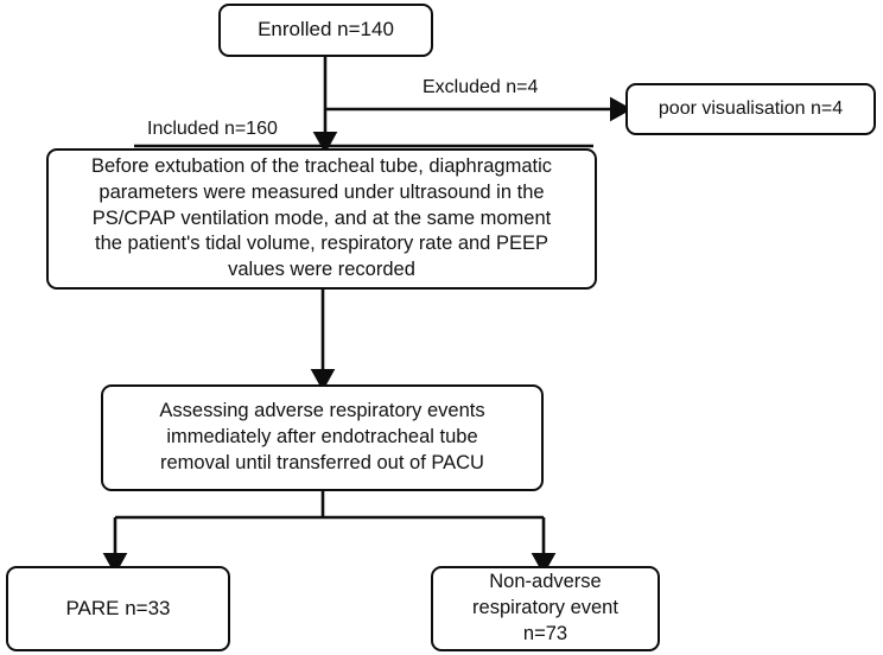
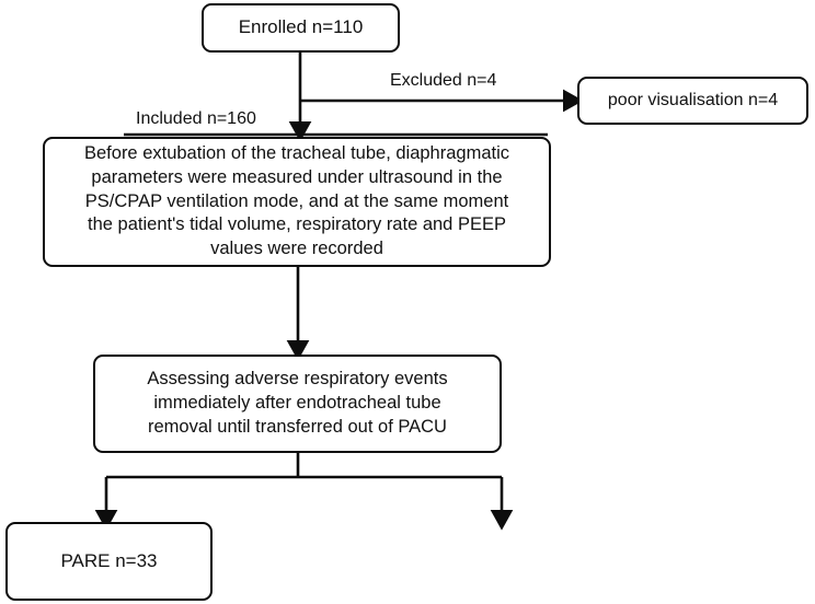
- Enrolled n=140
+ Enrolled n=110
  poor visualisation n=4
  Before extubation of the tracheal tube, diaphragmatic
  parameters were measured under ultrasound in the
  PS/CPAP ventilation mode, and at the same moment
  the patient's tidal volume, respiratory rate and PEEP
  values were recorded
  Assessing adverse respiratory events
  immediately after endotracheal tube
  removal until transferred out of PACU
  PARE n=33
- Non-adverse
- respiratory event
- n=73
  Excluded n=4
  Included n=160
